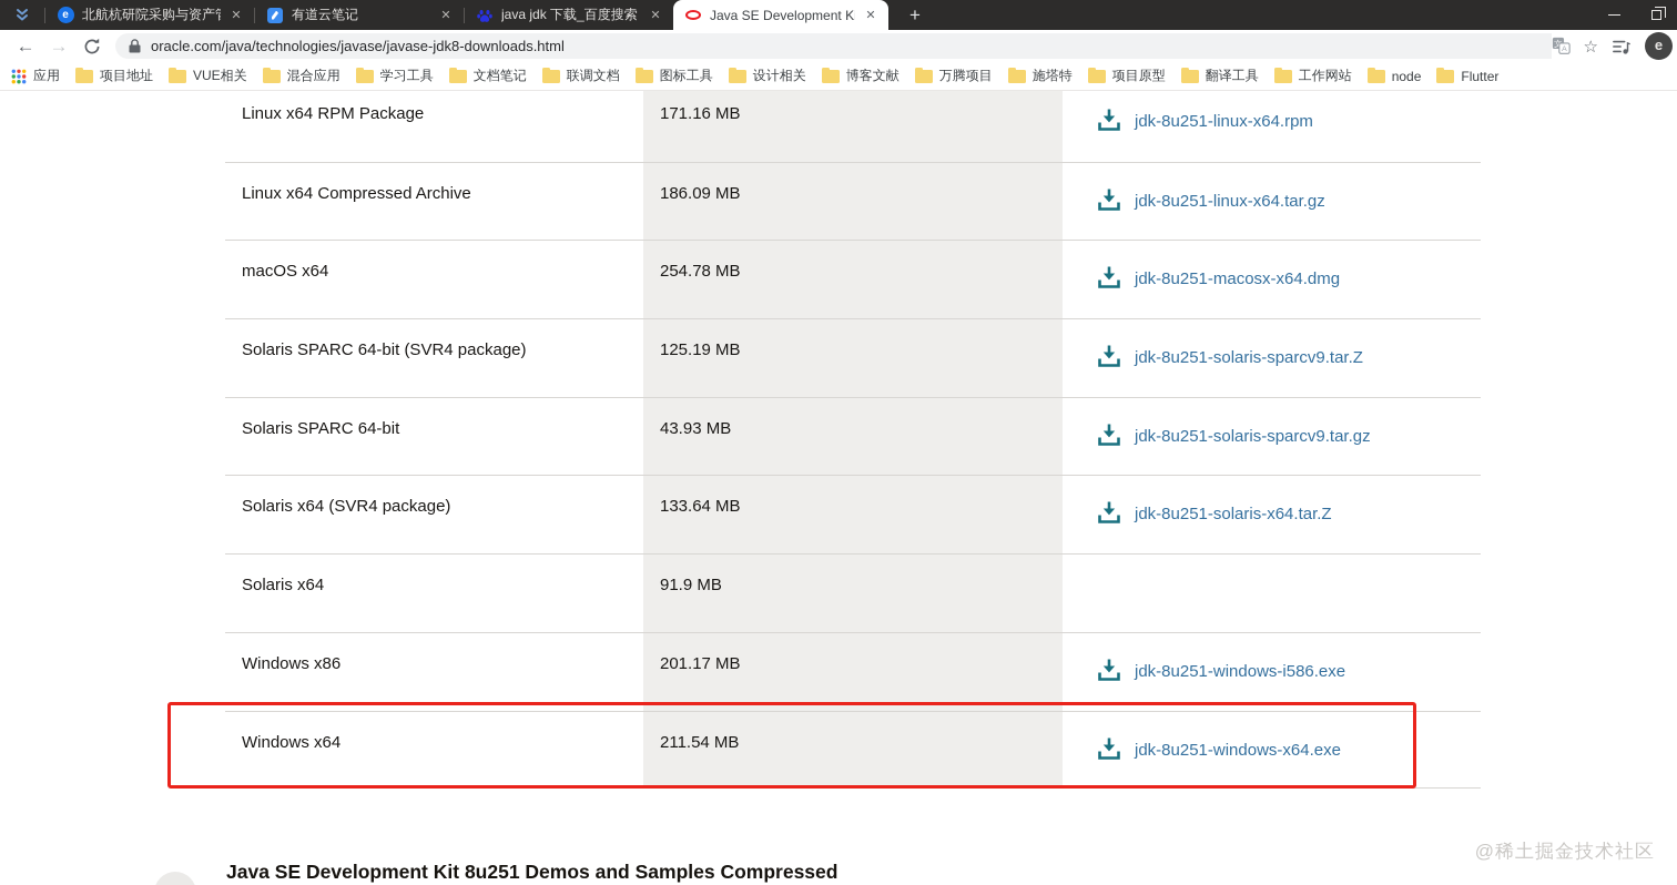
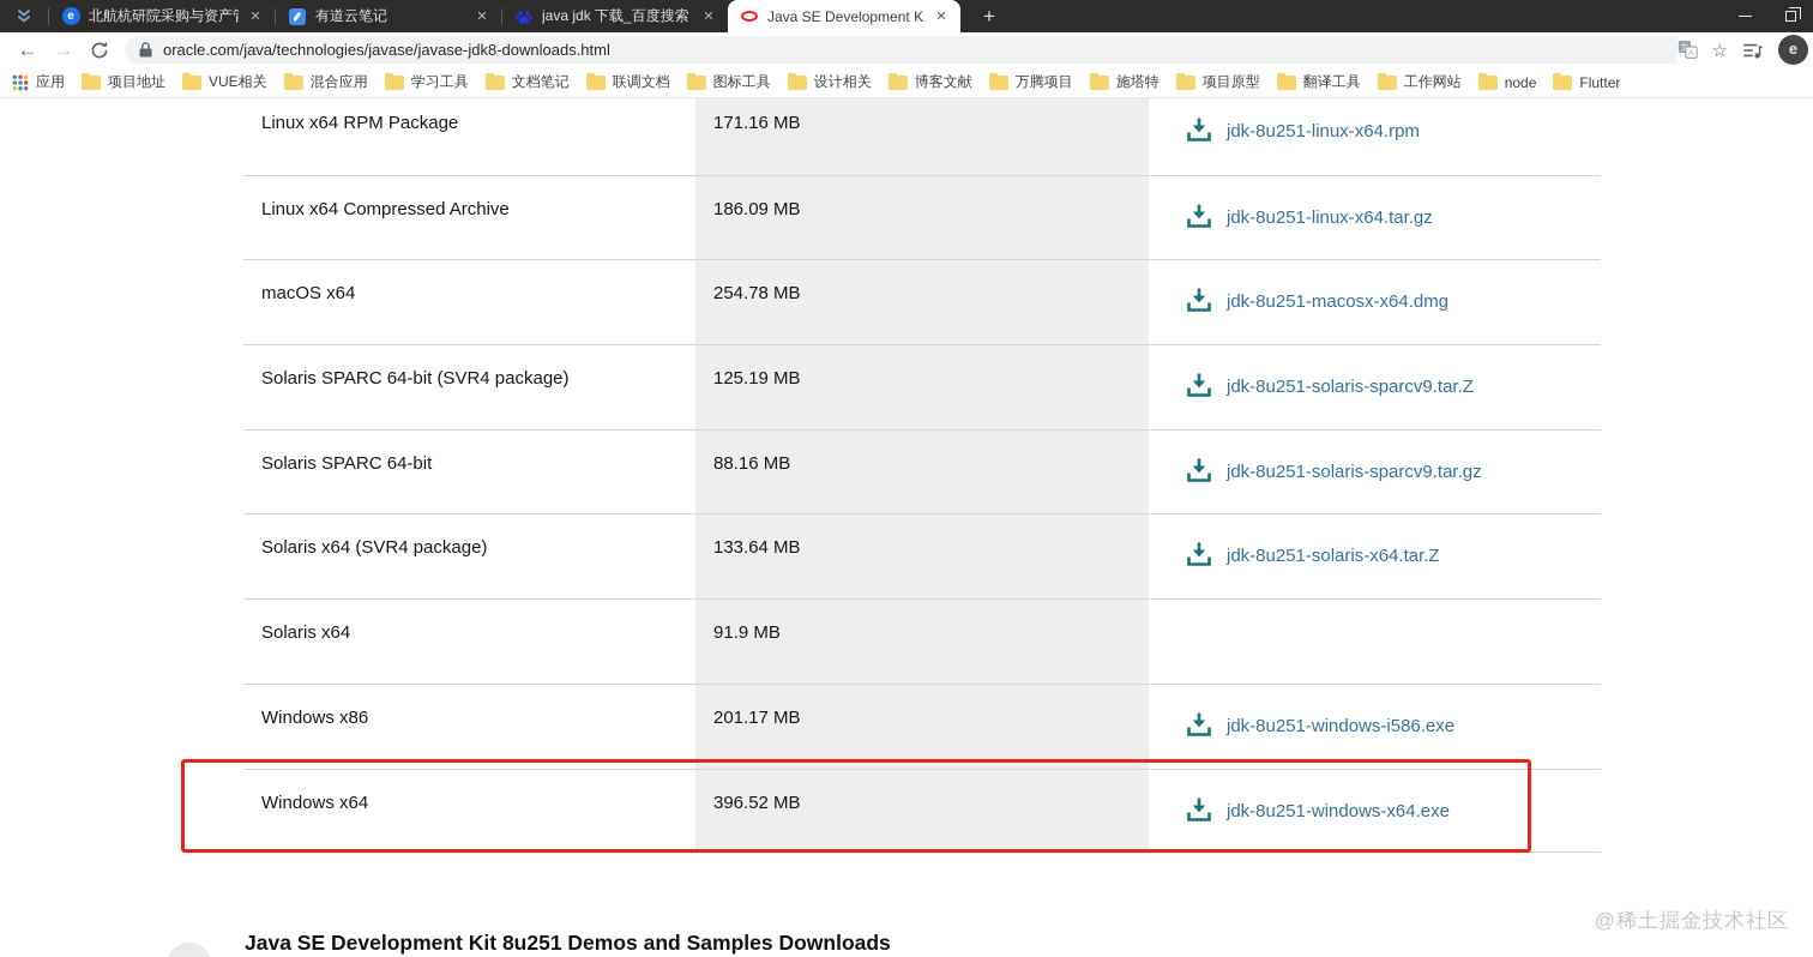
  e
  北航杭研院采购与资产
  ✕
  有道云笔记
  ✕
  java jdk 下载_百度搜索
  ✕
  Java SE Development K
  ✕
  +
  ←
  →
  oracle.com/java/technologies/javase/javase-jdk8-downloads.html
  文
  ☆
  e
  应用
  项目地址
  VUE相关
  混合应用
  学习工具
  文档笔记
  联调文档
  图标工具
  设计相关
  博客文献
  万腾项目
  施塔特
  项目原型
  翻译工具
  工作网站
  node
  Flutter
  Linux x64 RPM Package
  171.16 MB
  jdk-8u251-linux-x64.rpm
  Linux x64 Compressed Archive
  186.09 MB
  jdk-8u251-linux-x64.tar.gz
  macOS x64
  254.78 MB
  jdk-8u251-macosx-x64.dmg
  Solaris SPARC 64-bit (SVR4 package)
  125.19 MB
  jdk-8u251-solaris-sparcv9.tar.Z
  Solaris SPARC 64-bit
- 43.93 MB
+ 88.16 MB
  jdk-8u251-solaris-sparcv9.tar.gz
  Solaris x64 (SVR4 package)
  133.64 MB
  jdk-8u251-solaris-x64.tar.Z
  Solaris x64
  91.9 MB
  Windows x86
  201.17 MB
  jdk-8u251-windows-i586.exe
  Windows x64
- 211.54 MB
+ 396.52 MB
  jdk-8u251-windows-x64.exe
- Java SE Development Kit 8u251 Demos and Samples Compressed
+ Java SE Development Kit 8u251 Demos and Samples Downloads
  @稀土掘金技术社区
